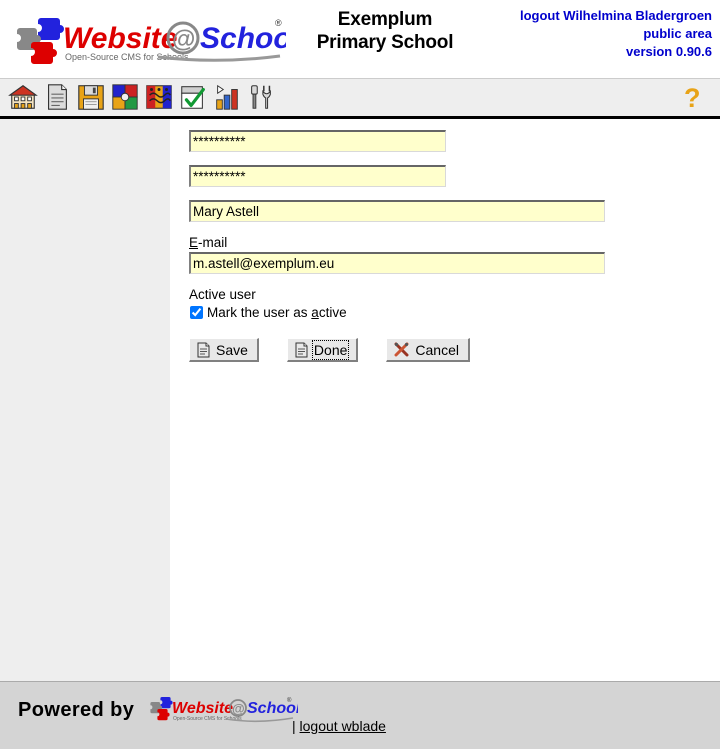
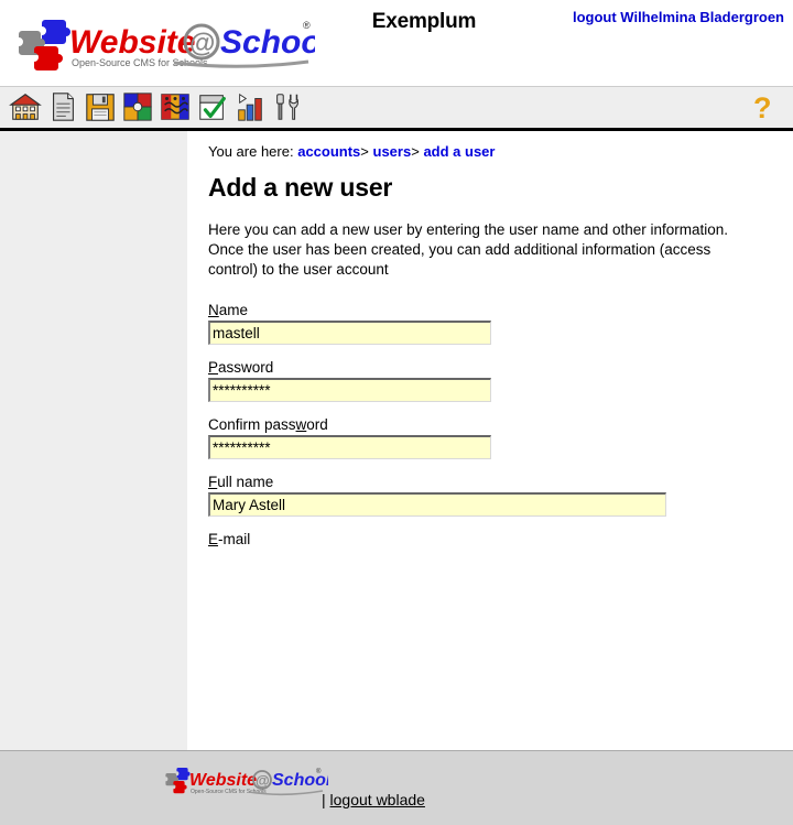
  Websit
  @
  Schoo
  ®
  Open-Source CMS forools
  Exemplum
- Primary School
  logout Wilhelmina Bladergroen
- public area
- version 0.90.6
  ?
+ You are here: accounts> users> add a user
+ Add a new user
+ Here you can add a new user by entering the user name and other information. Once the user has been created, you can add additional information (access control) to the user account
+ Name
+ mastell
+ Password
  **********
+ Confirm password
  **********
+ Full name
  Mary Astell
  E-mail
- m.astell@exemplum.eu
- Active user
- Mark the user as active
- Save
- Done
- Cancel
- Powered by
  Website
  @
  Schoo
  | logout wblade
